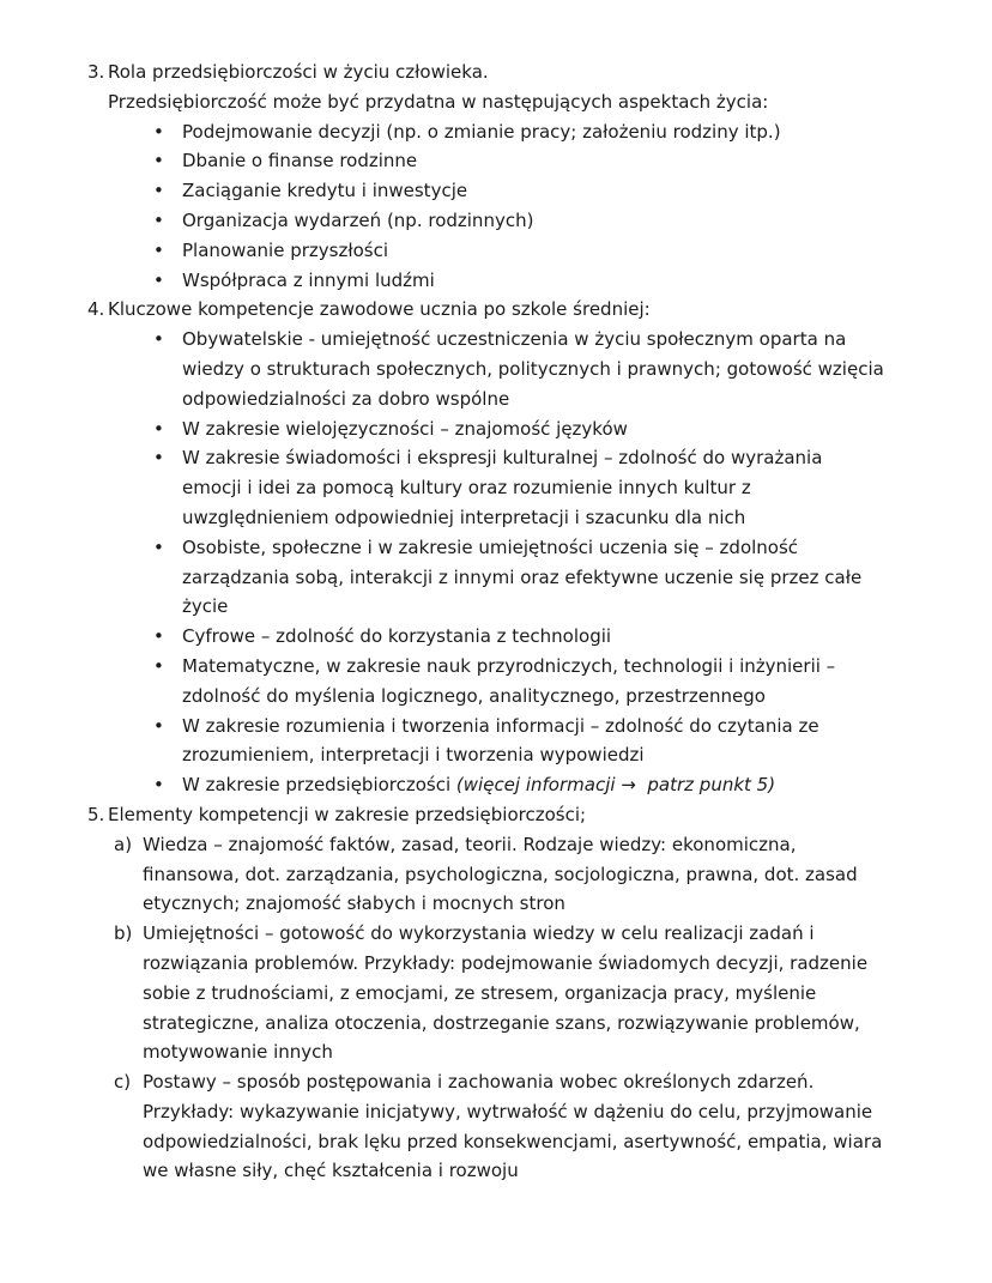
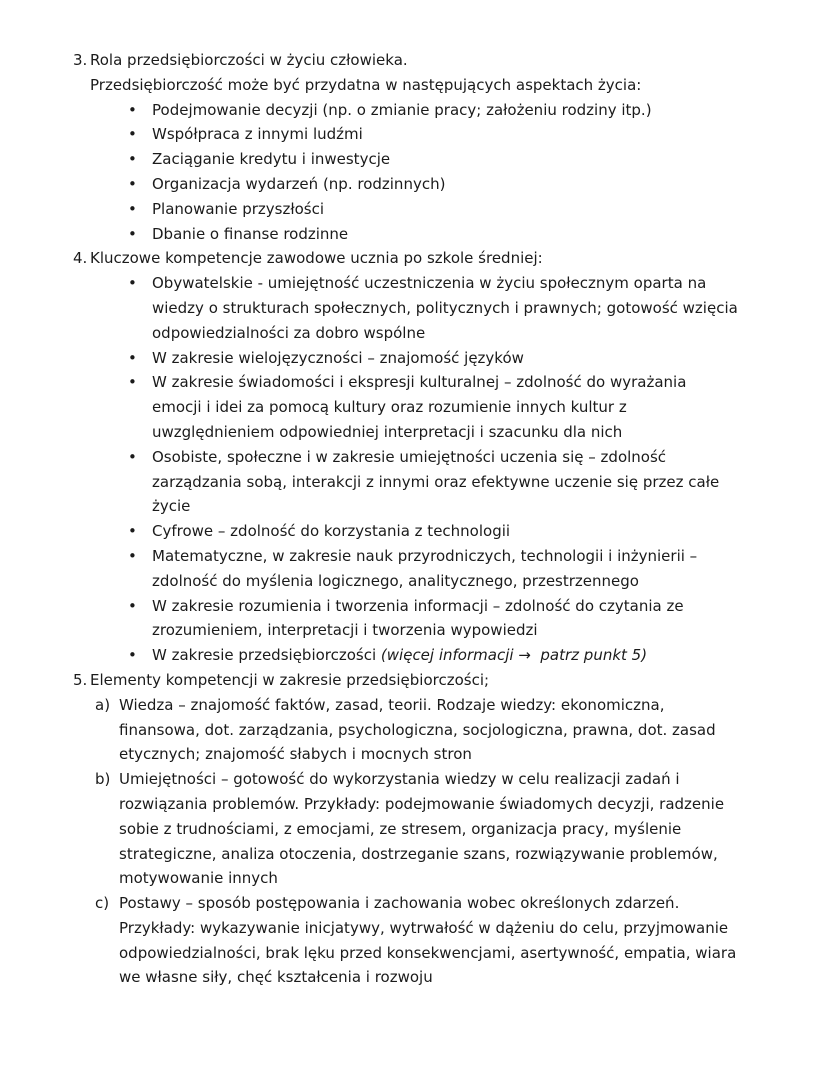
  3.
  Rola przedsiębiorczości w życiu człowieka.
  Przedsiębiorczość może być przydatna w następujących aspektach życia:
  Podejmowanie decyzji (np. o zmianie pracy; założeniu rodziny itp.)
- Dbanie o finanse rodzinne
+ Współpraca z innymi ludźmi
  Zaciąganie kredytu i inwestycje
  Organizacja wydarzeń (np. rodzinnych)
  Planowanie przyszłości
- Współpraca z innymi ludźmi
+ Dbanie o finanse rodzinne
  4.
  Kluczowe kompetencje zawodowe ucznia po szkole średniej:
  Obywatelskie - umiejętność uczestniczenia w życiu społecznym oparta na
  wiedzy o strukturach społecznych, politycznych i prawnych; gotowość wzięcia
  odpowiedzialności za dobro wspólne
  W zakresie wielojęzyczności – znajomość języków
  W zakresie świadomości i ekspresji kulturalnej – zdolność do wyrażania
  emocji i idei za pomocą kultury oraz rozumienie innych kultur z
  uwzględnieniem odpowiedniej interpretacji i szacunku dla nich
  Osobiste, społeczne i w zakresie umiejętności uczenia się – zdolność
  zarządzania sobą, interakcji z innymi oraz efektywne uczenie się przez całe
  życie
  Cyfrowe – zdolność do korzystania z technologii
  Matematyczne, w zakresie nauk przyrodniczych, technologii i inżynierii –
  zdolność do myślenia logicznego, analitycznego, przestrzennego
  W zakresie rozumienia i tworzenia informacji – zdolność do czytania ze
  zrozumieniem, interpretacji i tworzenia wypowiedzi
  W zakresie przedsiębiorczości (więcej informacji → patrz punkt 5)
  5.
  Elementy kompetencji w zakresie przedsiębiorczości;
  a)
  Wiedza – znajomość faktów, zasad, teorii. Rodzaje wiedzy: ekonomiczna,
  finansowa, dot. zarządzania, psychologiczna, socjologiczna, prawna, dot. zasad
  etycznych; znajomość słabych i mocnych stron
  b)
  Umiejętności – gotowość do wykorzystania wiedzy w celu realizacji zadań i
  rozwiązania problemów. Przykłady: podejmowanie świadomych decyzji, radzenie
  sobie z trudnościami, z emocjami, ze stresem, organizacja pracy, myślenie
  strategiczne, analiza otoczenia, dostrzeganie szans, rozwiązywanie problemów,
  motywowanie innych
  c)
  Postawy – sposób postępowania i zachowania wobec określonych zdarzeń.
  Przykłady: wykazywanie inicjatywy, wytrwałość w dążeniu do celu, przyjmowanie
  odpowiedzialności, brak lęku przed konsekwencjami, asertywność, empatia, wiara
  we własne siły, chęć kształcenia i rozwoju
